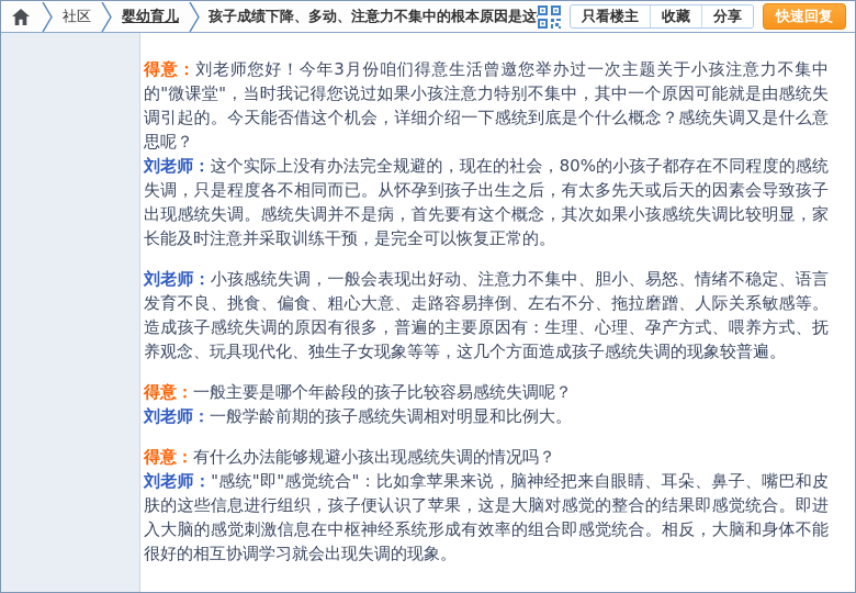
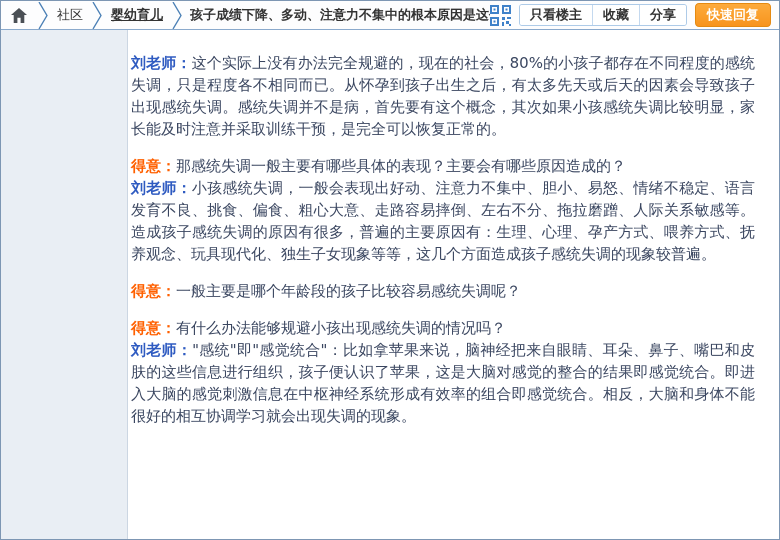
  社区
  婴幼育儿
  孩子成绩下降、多动、注意力不集中的根本原因是这
  只看楼主
  收藏
  分享
  快速回复
- 得意：刘老师您好！今年3月份咱们得意生活曾邀您举办过一次主题关于小孩注意力不集中的"微课堂"，当时我记得您说过如果小孩注意力特别不集中，其中一个原因可能就是由感统失调引起的。今天能否借这个机会，详细介绍一下感统到底是个什么概念？感统失调又是什么意思呢？
  刘老师：这个实际上没有办法完全规避的，现在的社会，80%的小孩子都存在不同程度的感统失调，只是程度各不相同而已。从怀孕到孩子出生之后，有太多先天或后天的因素会导致孩子出现感统失调。感统失调并不是病，首先要有这个概念，其次如果小孩感统失调比较明显，家长能及时注意并采取训练干预，是完全可以恢复正常的。
+ 得意：那感统失调一般主要有哪些具体的表现？主要会有哪些原因造成的？
  刘老师：小孩感统失调，一般会表现出好动、注意力不集中、胆小、易怒、情绪不稳定、语言发育不良、挑食、偏食、粗心大意、走路容易摔倒、左右不分、拖拉磨蹭、人际关系敏感等。造成孩子感统失调的原因有很多，普遍的主要原因有：生理、心理、孕产方式、喂养方式、抚养观念、玩具现代化、独生子女现象等等，这几个方面造成孩子感统失调的现象较普遍。
  得意：一般主要是哪个年龄段的孩子比较容易感统失调呢？
- 刘老师：一般学龄前期的孩子感统失调相对明显和比例大。
  得意：有什么办法能够规避小孩出现感统失调的情况吗？
  刘老师："感统"即"感觉统合"：比如拿苹果来说，脑神经把来自眼睛、耳朵、鼻子、嘴巴和皮肤的这些信息进行组织，孩子便认识了苹果，这是大脑对感觉的整合的结果即感觉统合。即进入大脑的感觉刺激信息在中枢神经系统形成有效率的组合即感觉统合。相反，大脑和身体不能很好的相互协调学习就会出现失调的现象。
